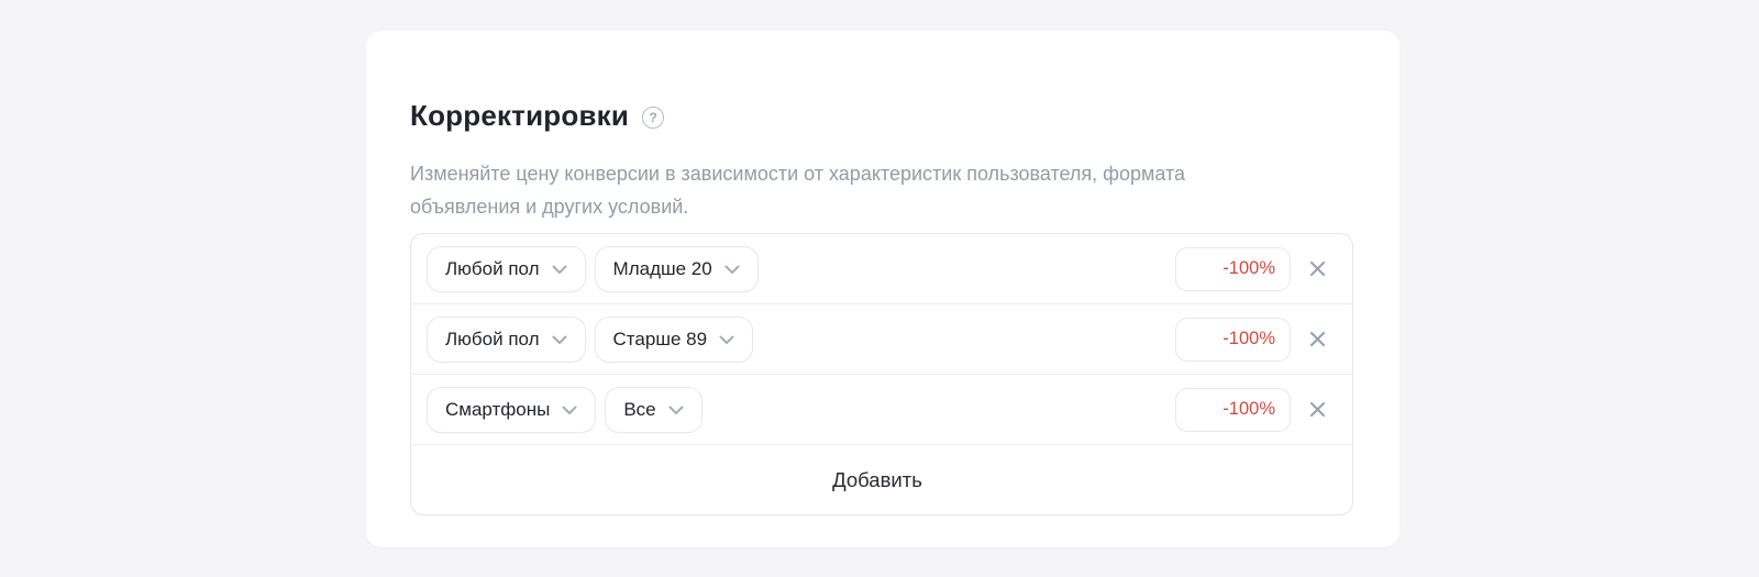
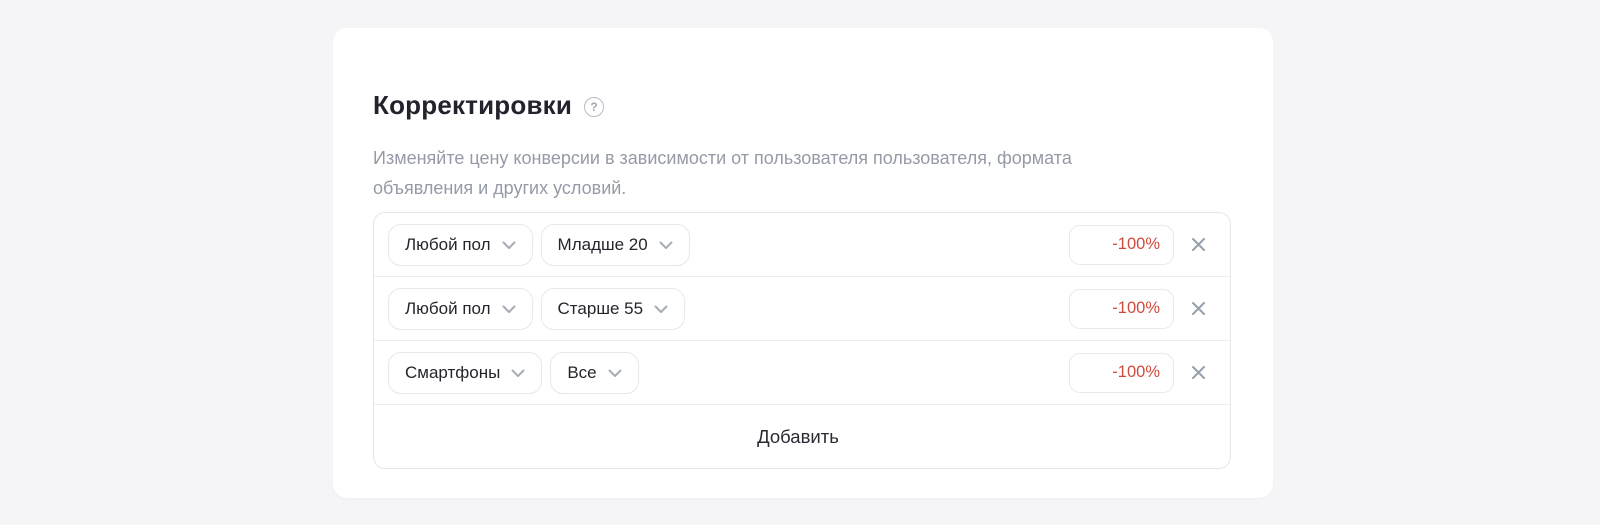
  Корректировки
  ?
- Изменяйте цену конверсии в зависимости от характеристик пользователя, формата
+ Изменяйте цену конверсии в зависимости от пользователя пользователя, формата
  объявления и других условий.
  Любой пол
  Младше 20
  -100%
  Любой пол
- Старше 89
+ Старше 55
  -100%
  Смартфоны
  Все
  -100%
  Добавить
